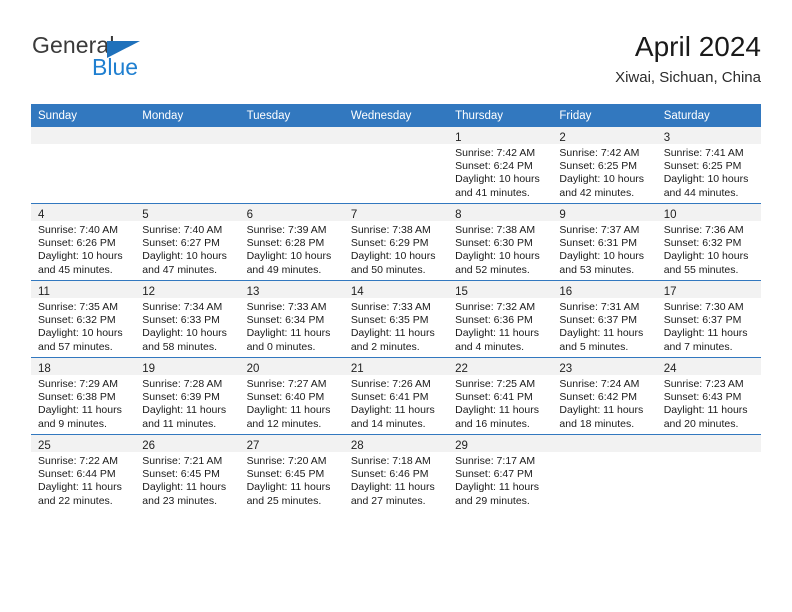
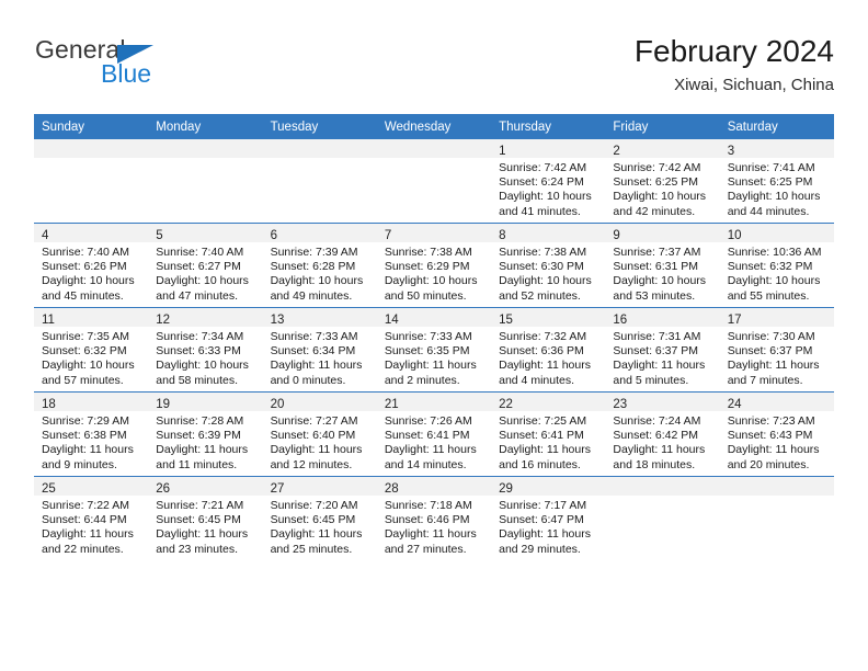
  General
  Blue
- April 2024
+ February 2024
  Xiwai, Sichuan, China
  Sunday	Monday	Tuesday	Wednesday	Thursday	Friday	Saturday
  				1Sunrise: 7:42 AMSunset: 6:24 PMDaylight: 10 hoursand 41 minutes.	2Sunrise: 7:42 AMSunset: 6:25 PMDaylight: 10 hoursand 42 minutes.	3Sunrise: 7:41 AMSunset: 6:25 PMDaylight: 10 hoursand 44 minutes.
- 4Sunrise: 7:40 AMSunset: 6:26 PMDaylight: 10 hoursand 45 minutes.	5Sunrise: 7:40 AMSunset: 6:27 PMDaylight: 10 hoursand 47 minutes.	6Sunrise: 7:39 AMSunset: 6:28 PMDaylight: 10 hoursand 49 minutes.	7Sunrise: 7:38 AMSunset: 6:29 PMDaylight: 10 hoursand 50 minutes.	8Sunrise: 7:38 AMSunset: 6:30 PMDaylight: 10 hoursand 52 minutes.	9Sunrise: 7:37 AMSunset: 6:31 PMDaylight: 10 hoursand 53 minutes.	10Sunrise: 7:36 AMSunset: 6:32 PMDaylight: 10 hoursand 55 minutes.
+ 4Sunrise: 7:40 AMSunset: 6:26 PMDaylight: 10 hoursand 45 minutes.	5Sunrise: 7:40 AMSunset: 6:27 PMDaylight: 10 hoursand 47 minutes.	6Sunrise: 7:39 AMSunset: 6:28 PMDaylight: 10 hoursand 49 minutes.	7Sunrise: 7:38 AMSunset: 6:29 PMDaylight: 10 hoursand 50 minutes.	8Sunrise: 7:38 AMSunset: 6:30 PMDaylight: 10 hoursand 52 minutes.	9Sunrise: 7:37 AMSunset: 6:31 PMDaylight: 10 hoursand 53 minutes.	10Sunrise: 10:36 AMSunset: 6:32 PMDaylight: 10 hoursand 55 minutes.
  11Sunrise: 7:35 AMSunset: 6:32 PMDaylight: 10 hoursand 57 minutes.	12Sunrise: 7:34 AMSunset: 6:33 PMDaylight: 10 hoursand 58 minutes.	13Sunrise: 7:33 AMSunset: 6:34 PMDaylight: 11 hoursand 0 minutes.	14Sunrise: 7:33 AMSunset: 6:35 PMDaylight: 11 hoursand 2 minutes.	15Sunrise: 7:32 AMSunset: 6:36 PMDaylight: 11 hoursand 4 minutes.	16Sunrise: 7:31 AMSunset: 6:37 PMDaylight: 11 hoursand 5 minutes.	17Sunrise: 7:30 AMSunset: 6:37 PMDaylight: 11 hoursand 7 minutes.
  18Sunrise: 7:29 AMSunset: 6:38 PMDaylight: 11 hoursand 9 minutes.	19Sunrise: 7:28 AMSunset: 6:39 PMDaylight: 11 hoursand 11 minutes.	20Sunrise: 7:27 AMSunset: 6:40 PMDaylight: 11 hoursand 12 minutes.	21Sunrise: 7:26 AMSunset: 6:41 PMDaylight: 11 hoursand 14 minutes.	22Sunrise: 7:25 AMSunset: 6:41 PMDaylight: 11 hoursand 16 minutes.	23Sunrise: 7:24 AMSunset: 6:42 PMDaylight: 11 hoursand 18 minutes.	24Sunrise: 7:23 AMSunset: 6:43 PMDaylight: 11 hoursand 20 minutes.
  25Sunrise: 7:22 AMSunset: 6:44 PMDaylight: 11 hoursand 22 minutes.	26Sunrise: 7:21 AMSunset: 6:45 PMDaylight: 11 hoursand 23 minutes.	27Sunrise: 7:20 AMSunset: 6:45 PMDaylight: 11 hoursand 25 minutes.	28Sunrise: 7:18 AMSunset: 6:46 PMDaylight: 11 hoursand 27 minutes.	29Sunrise: 7:17 AMSunset: 6:47 PMDaylight: 11 hoursand 29 minutes.
